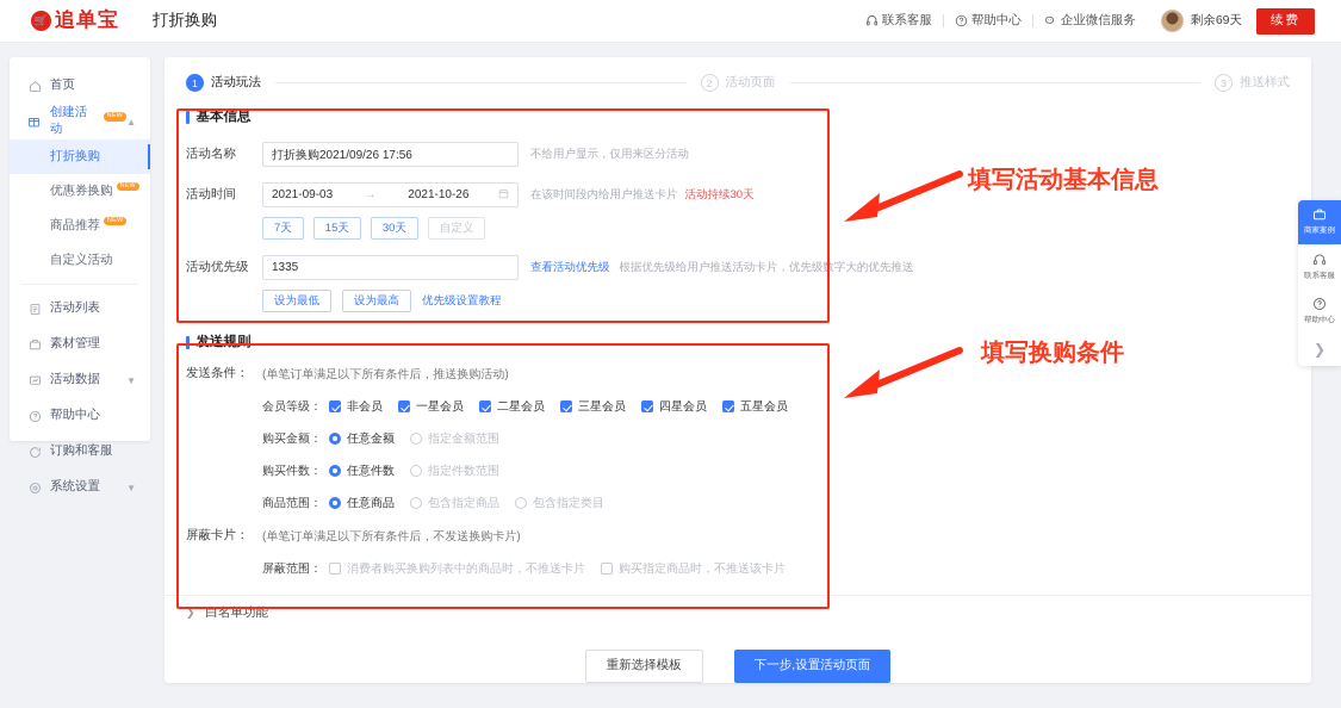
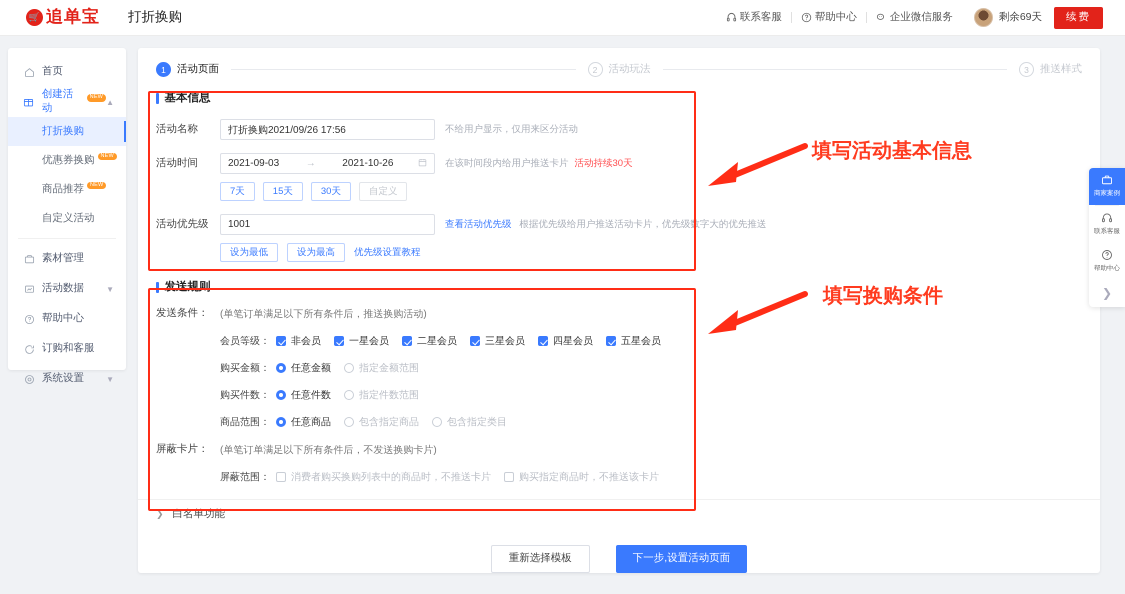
  🛒
  追单宝
  打折换购
  联系客服
  帮助中心
  企业微信服务
  剩余69天
  续费
  首页
  创建活动
  ▲
  打折换购
  优惠券换购
  商品推荐
  自定义活动
- 活动列表
  素材管理
  活动数据
  ▼
  帮助中心
  订购和客服
  系统设置
  ▼
  1
- 活动玩法
+ 活动页面
  2
- 活动页面
+ 活动玩法
  3
  推送样式
  基本信息
  活动名称
  打折换购2021/09/26 17:56
  不给用户显示，仅用来区分活动
  活动时间
  2021-09-03
  →
  2021-10-26
  在该时间段内给用户推送卡片 活动持续30天
  7天
  15天
  30天
  自定义
  活动优先级
- 1335
+ 1001
  查看活动优先级 根据优先级给用户推送活动卡片，优先级数字大的优先推送
  设为最低
  设为最高
  优先级设置教程
  发送规则
  发送条件：
  (单笔订单满足以下所有条件后，推送换购活动)
  会员等级：
  非会员
  一星会员
  二星会员
  三星会员
  四星会员
  五星会员
  购买金额：
  任意金额
  指定金额范围
  购买件数：
  任意件数
  指定件数范围
  商品范围：
  任意商品
  包含指定商品
  包含指定类目
  屏蔽卡片：
  (单笔订单满足以下所有条件后，不发送换购卡片)
  屏蔽范围：
  消费者购买换购列表中的商品时，不推送卡片
  购买指定商品时，不推送该卡片
  ❯
  白名单功能
  重新选择模板
  下一步,设置活动页面
  填写活动基本信息
  填写换购条件
  ❯
